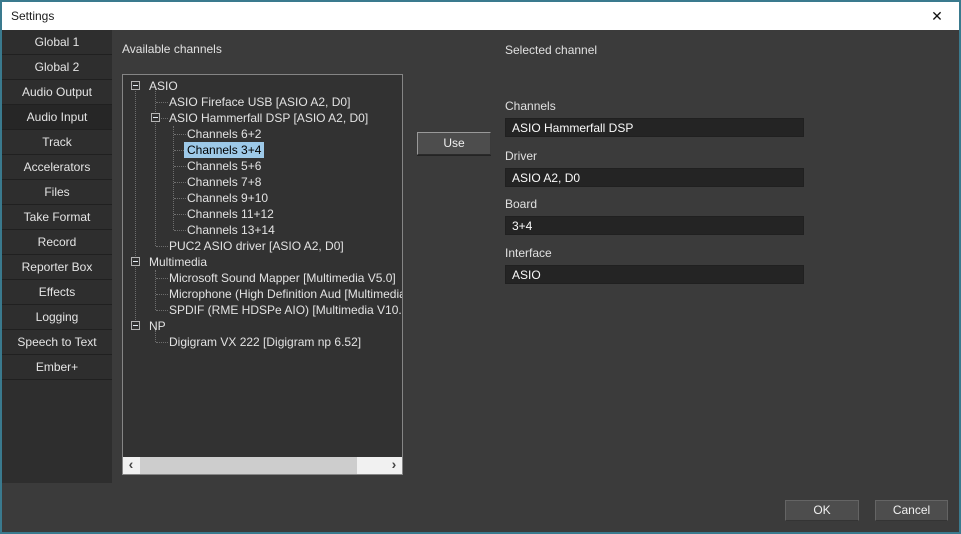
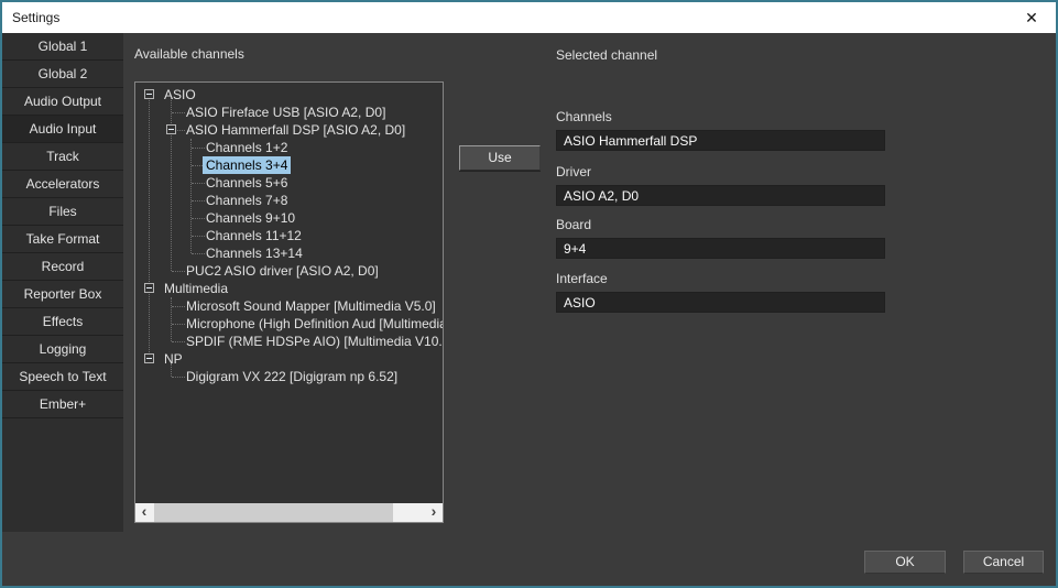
  Settings
  ✕
  Global 1
  Global 2
  Audio Output
  Audio Input
  Track
  Accelerators
  Files
  Take Format
  Record
  Reporter Box
  Effects
  Logging
  Speech to Text
  Ember+
  Available channels
  ASIO
  ASIO Fireface USB [ASIO A2, D0]
  ASIO Hammerfall DSP [ASIO A2, D0]
- Channels 6+2
+ Channels 1+2
  Channels 3+4
  Channels 5+6
  Channels 7+8
  Channels 9+10
  Channels 11+12
  Channels 13+14
  PUC2 ASIO driver [ASIO A2, D0]
  Multimedia
  Microsoft Sound Mapper [Multimedia V5.0]
  Microphone (High Definition Aud [Multimedi
  SPDIF (RME HDSPe AIO) [Multimedia V10.
  NP
  Digigram VX 222 [Digigram np 6.52]
  ‹
  ›
  Use
  Selected channel
  Channels
  ASIO Hammerfall DSP
  Driver
  ASIO A2, D0
  Board
- 3+4
+ 9+4
  Interface
  ASIO
  OK
  Cancel
